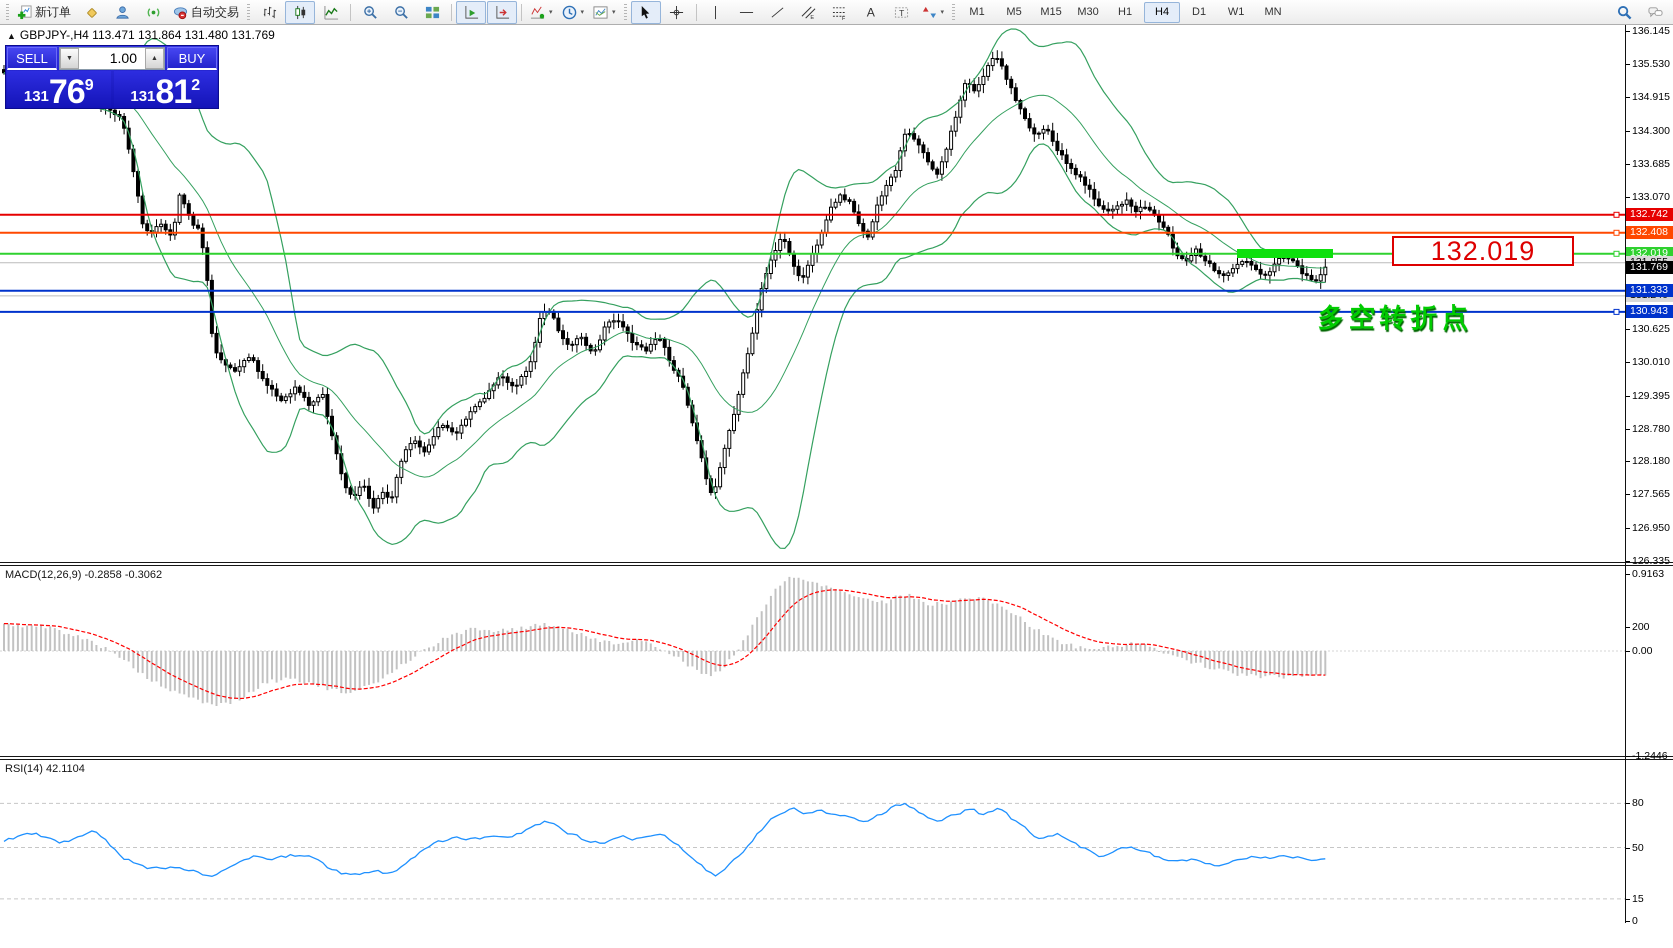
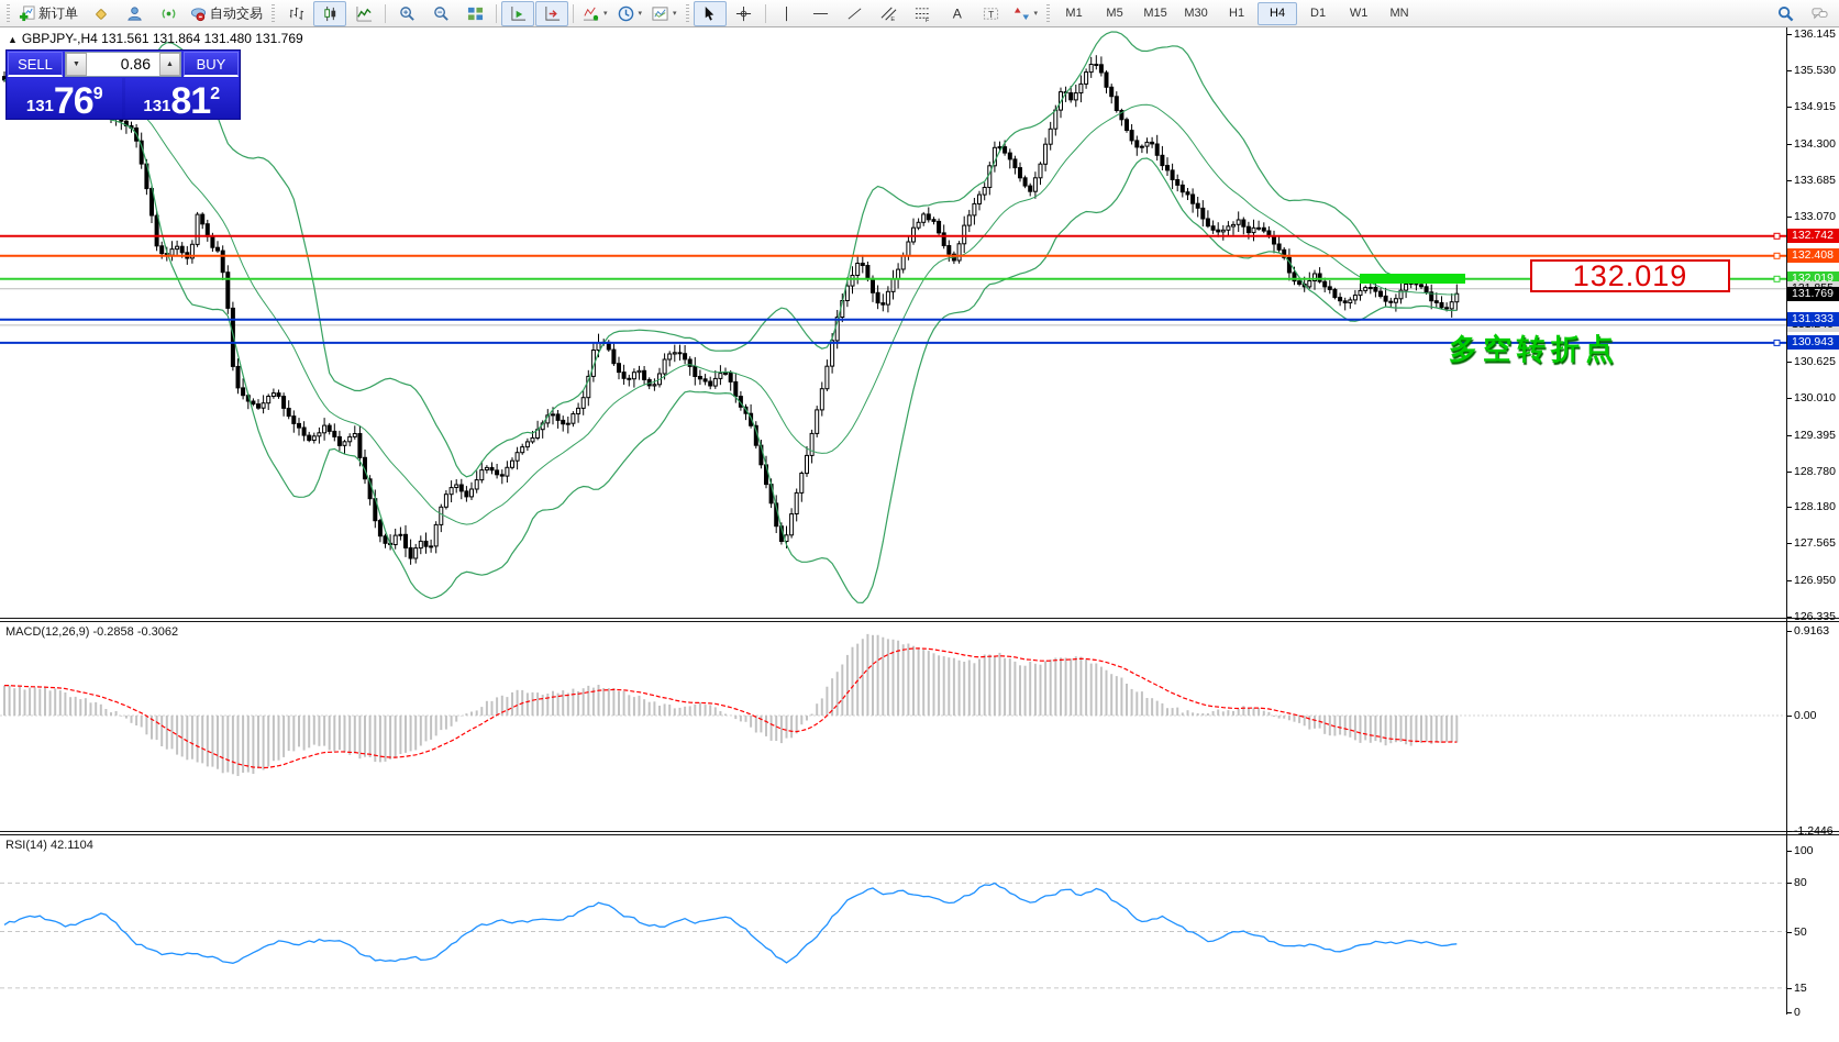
  新订单
  自动交易
  A
  T
  M1
  M5
  M15
  M30
  H1
  H4
  D1
  W1
  MN
- ▲ GBPJPY-,H4 113.471 131.864 131.480 131.769
+ ▲ GBPJPY-,H4 131.561 131.864 131.480 131.769
  SELL
- 1.00
+ 0.86
  BUY
  131
  76
  9
  131
  81
  2
  MACD(12,26,9) -0.2858 -0.3062
  RSI(14) 42.1104
  132.019
  多空转折点
  136.145
  135.530
  134.915
  134.300
  133.685
  133.070
  130.625
  130.010
  129.395
  128.780
  128.180
  127.565
  126.950
  126.335
  132.742
  132.408
  132.019
  131.769
  131.333
  130.943
  0.9163
  0.00
  -1.2446
- 200
+ 100
  80
  50
  15
  0
